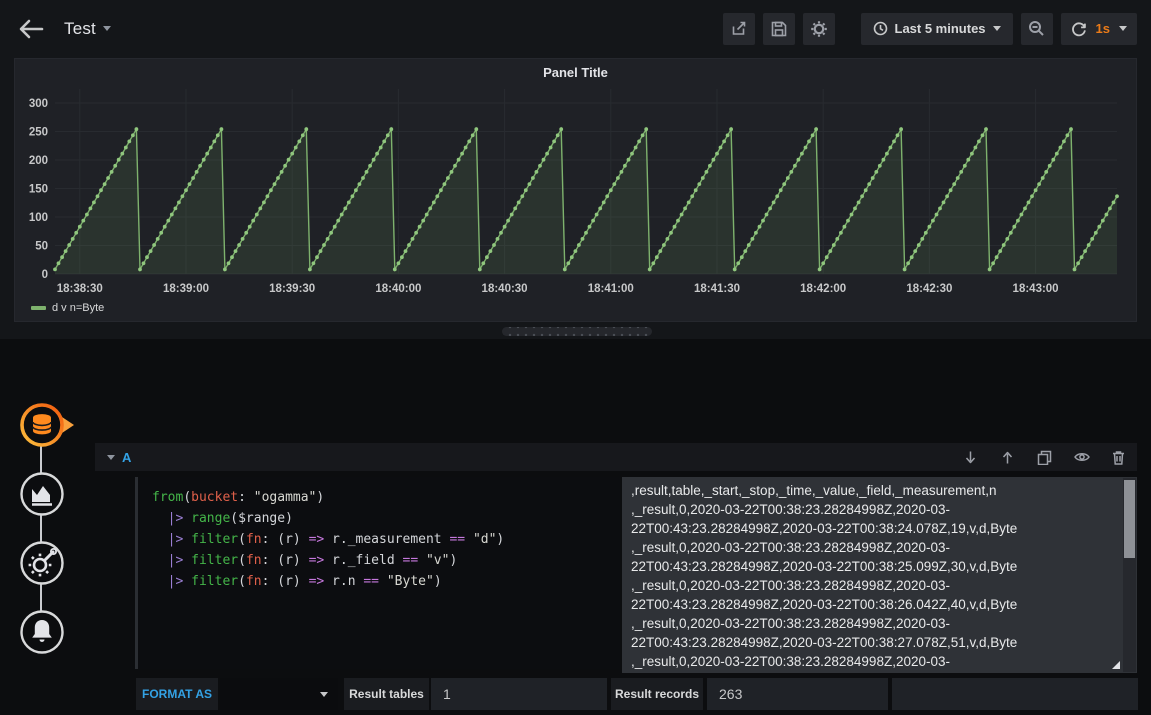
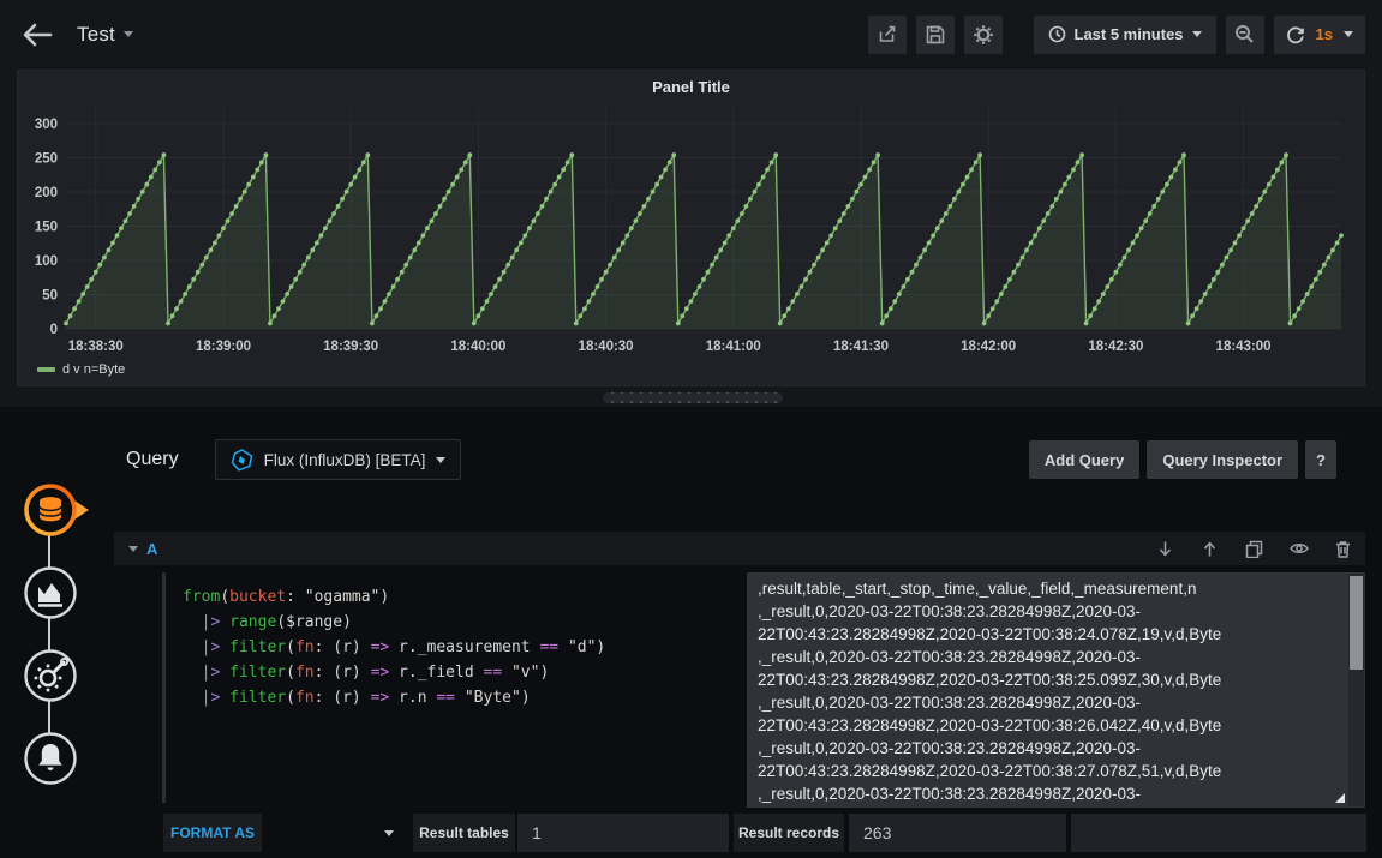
  Test
  Last 5 minutes
  1s
  Panel Title
  0
  50
  100
  150
  200
  250
  300
  18:38:30
  18:39:00
  18:39:30
  18:40:00
  18:40:30
  18:41:00
  18:41:30
  18:42:00
  18:42:30
  18:43:00
  d v n=Byte
+ Query
+ Flux (InfluxDB) [BETA]
+ Add Query
+ Query Inspector
+ ?
  A
  from(bucket: "ogamma")
  |> range($range)
  |> filter(fn: (r) => r._measurement == "d")
  |> filter(fn: (r) => r._field == "v")
  |> filter(fn: (r) => r.n == "Byte")
  ,result,table,_start,_stop,_time,_value,_field,_measurement,n
  ,_result,0,2020-03-22T00:38:23.28284998Z,2020-03-22T00:43:23.28284998Z,2020-03-22T00:38:24.078Z,19,v,d,Byte
  ,_result,0,2020-03-22T00:38:23.28284998Z,2020-03-22T00:43:23.28284998Z,2020-03-22T00:38:25.099Z,30,v,d,Byte
  ,_result,0,2020-03-22T00:38:23.28284998Z,2020-03-22T00:43:23.28284998Z,2020-03-22T00:38:26.042Z,40,v,d,Byte
  ,_result,0,2020-03-22T00:38:23.28284998Z,2020-03-22T00:43:23.28284998Z,2020-03-22T00:38:27.078Z,51,v,d,Byte
  FORMAT AS
  Result tables
  1
  Result records
  263
